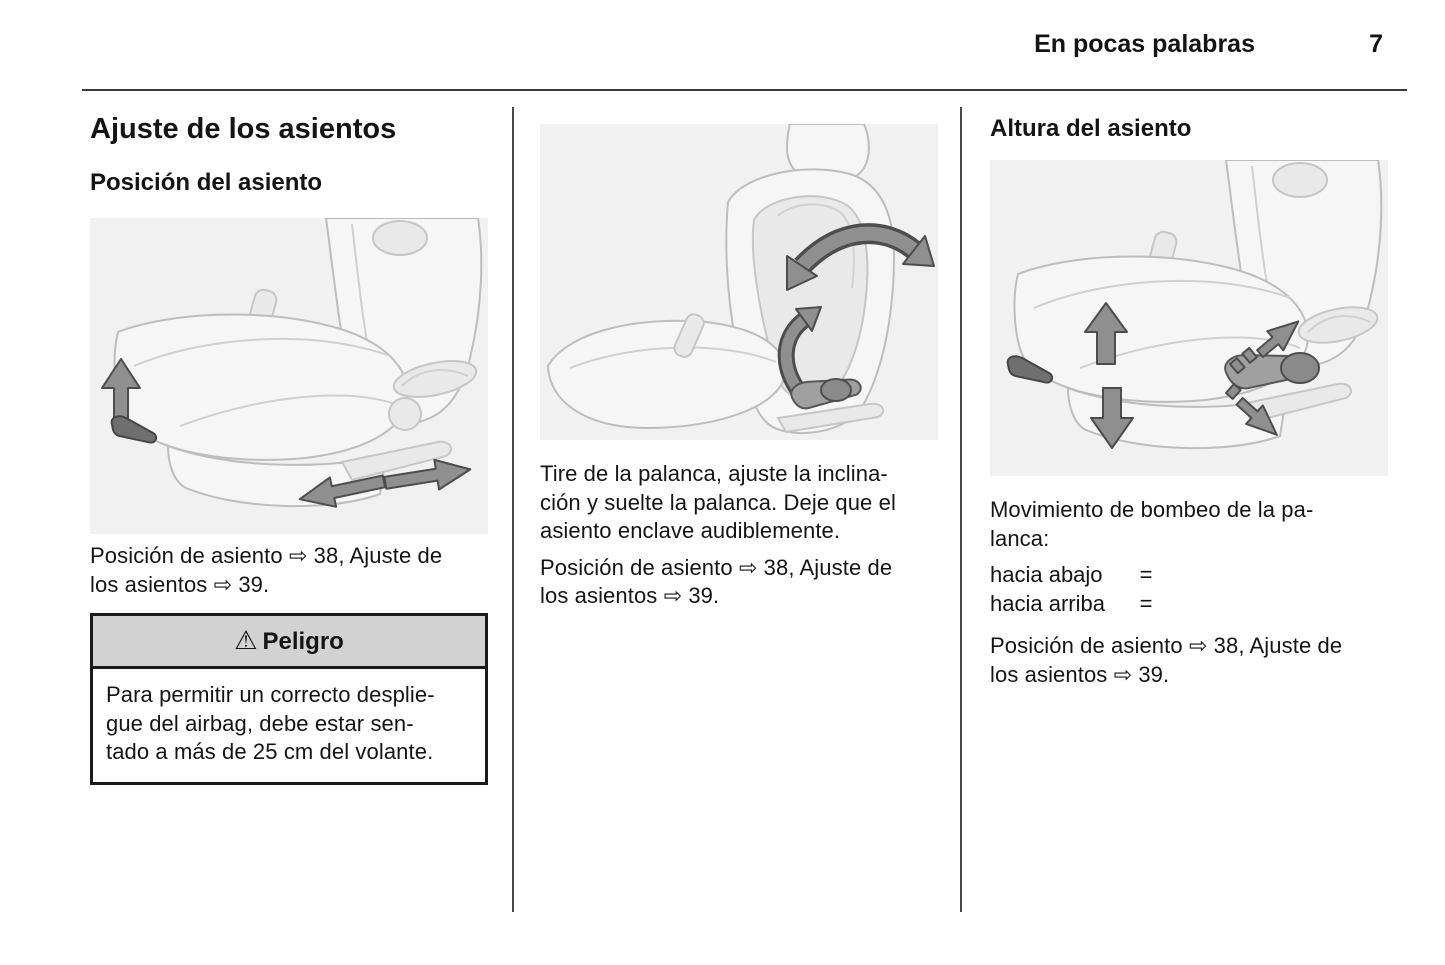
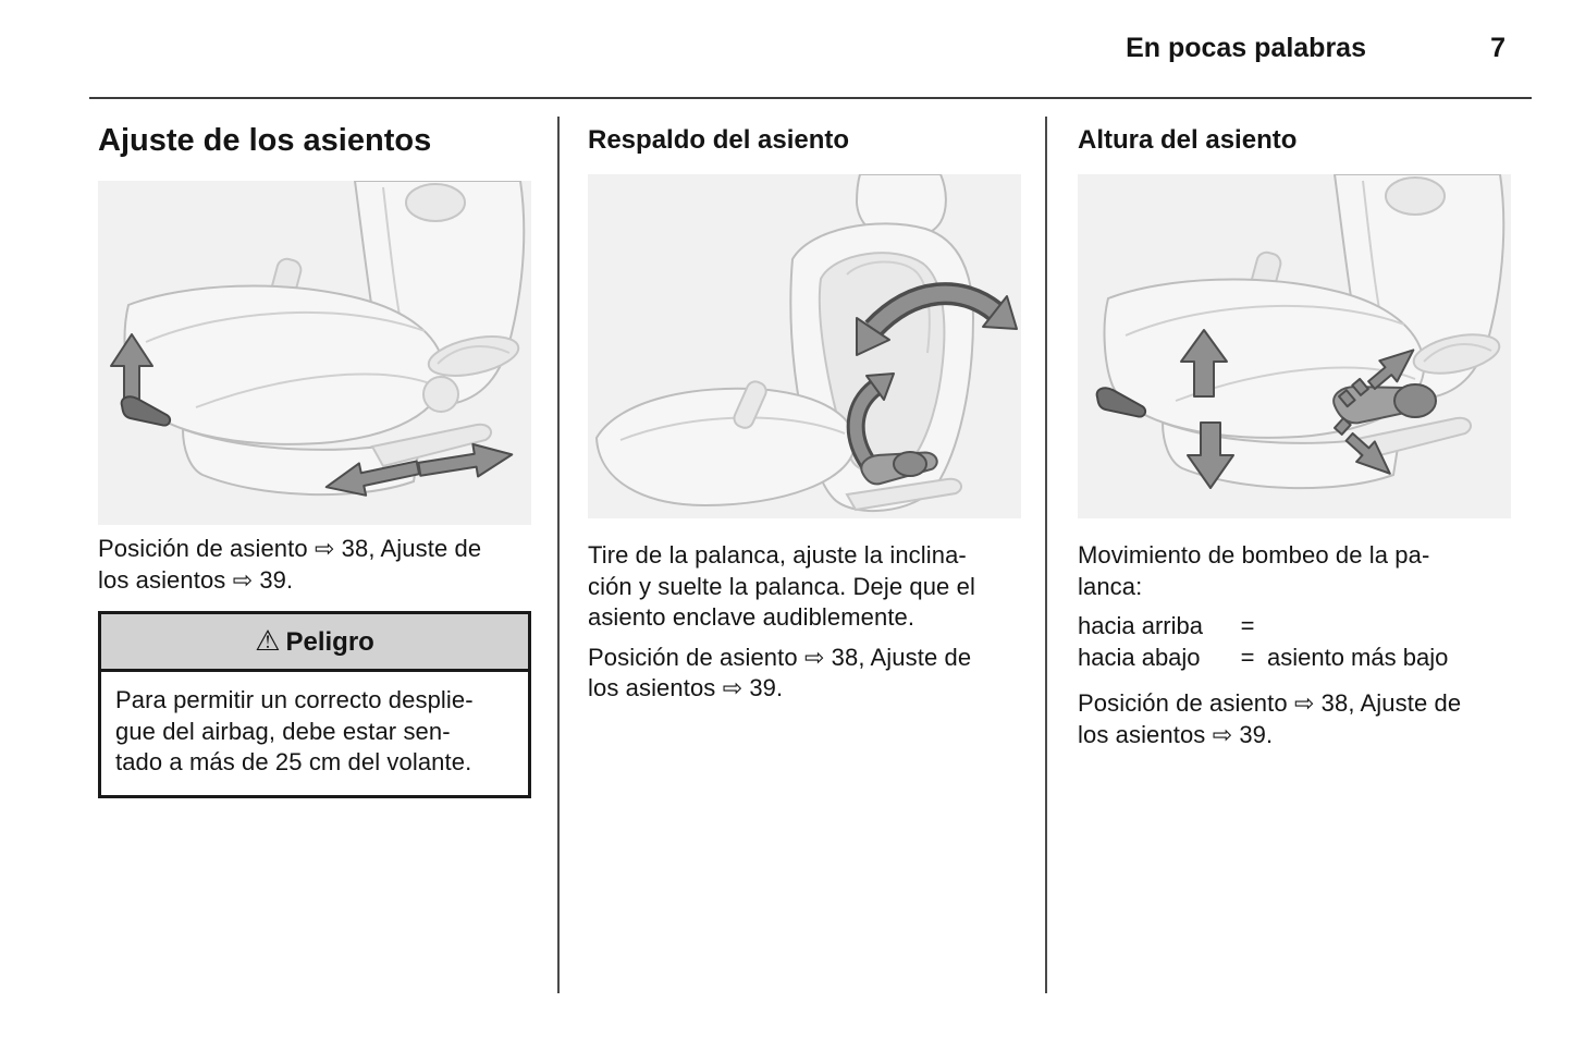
  En pocas palabras
  7
  Ajuste de los asientos
- Posición del asiento
  Posición de asiento ⇨ 38, Ajuste de
  los asientos ⇨ 39.
  ⚠ Peligro
  Para permitir un correcto desplie-
  gue del airbag, debe estar sen-
  tado a más de 25 cm del volante.
+ Respaldo del asiento
  Tire de la palanca, ajuste la inclina-
  ción y suelte la palanca. Deje que el
  asiento enclave audiblemente.
  Posición de asiento ⇨ 38, Ajuste de
  los asientos ⇨ 39.
  Altura del asiento
  Movimiento de bombeo de la pa-
  lanca:
- hacia abajo
+ hacia arriba
  =
- hacia arriba
+ hacia abajo
  =
+ asiento más bajo
  Posición de asiento ⇨ 38, Ajuste de
  los asientos ⇨ 39.
